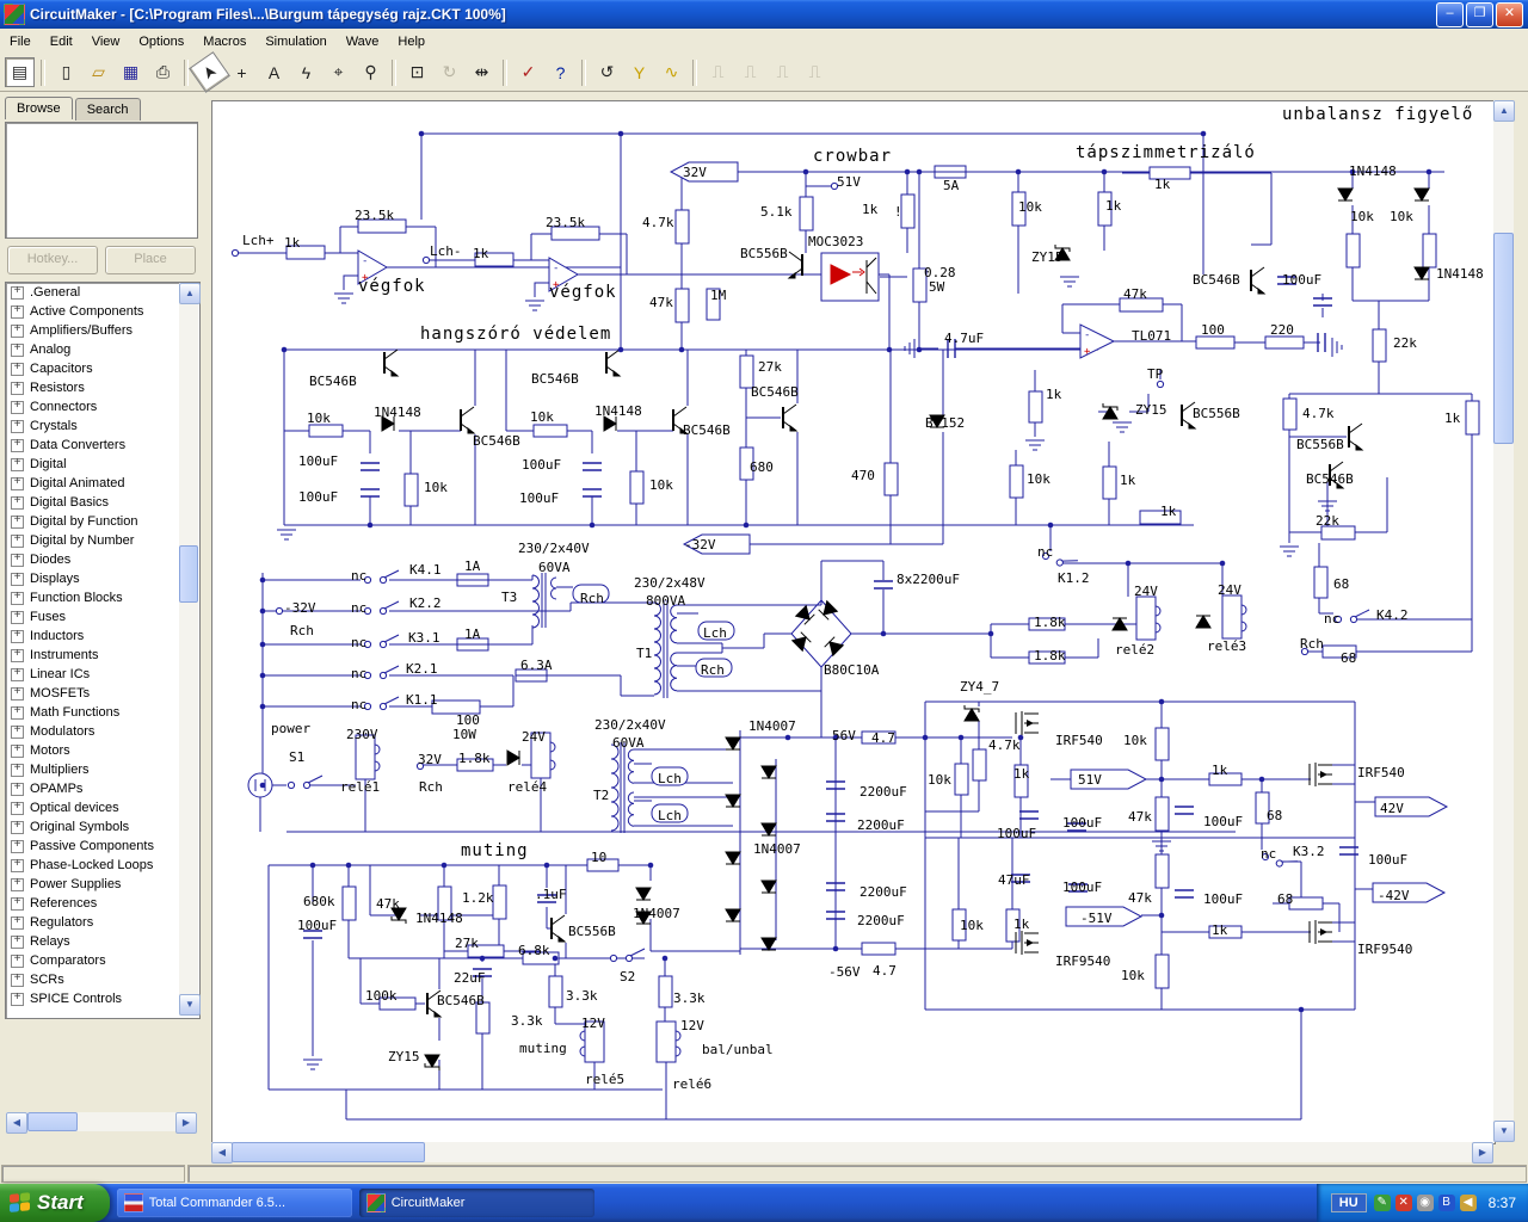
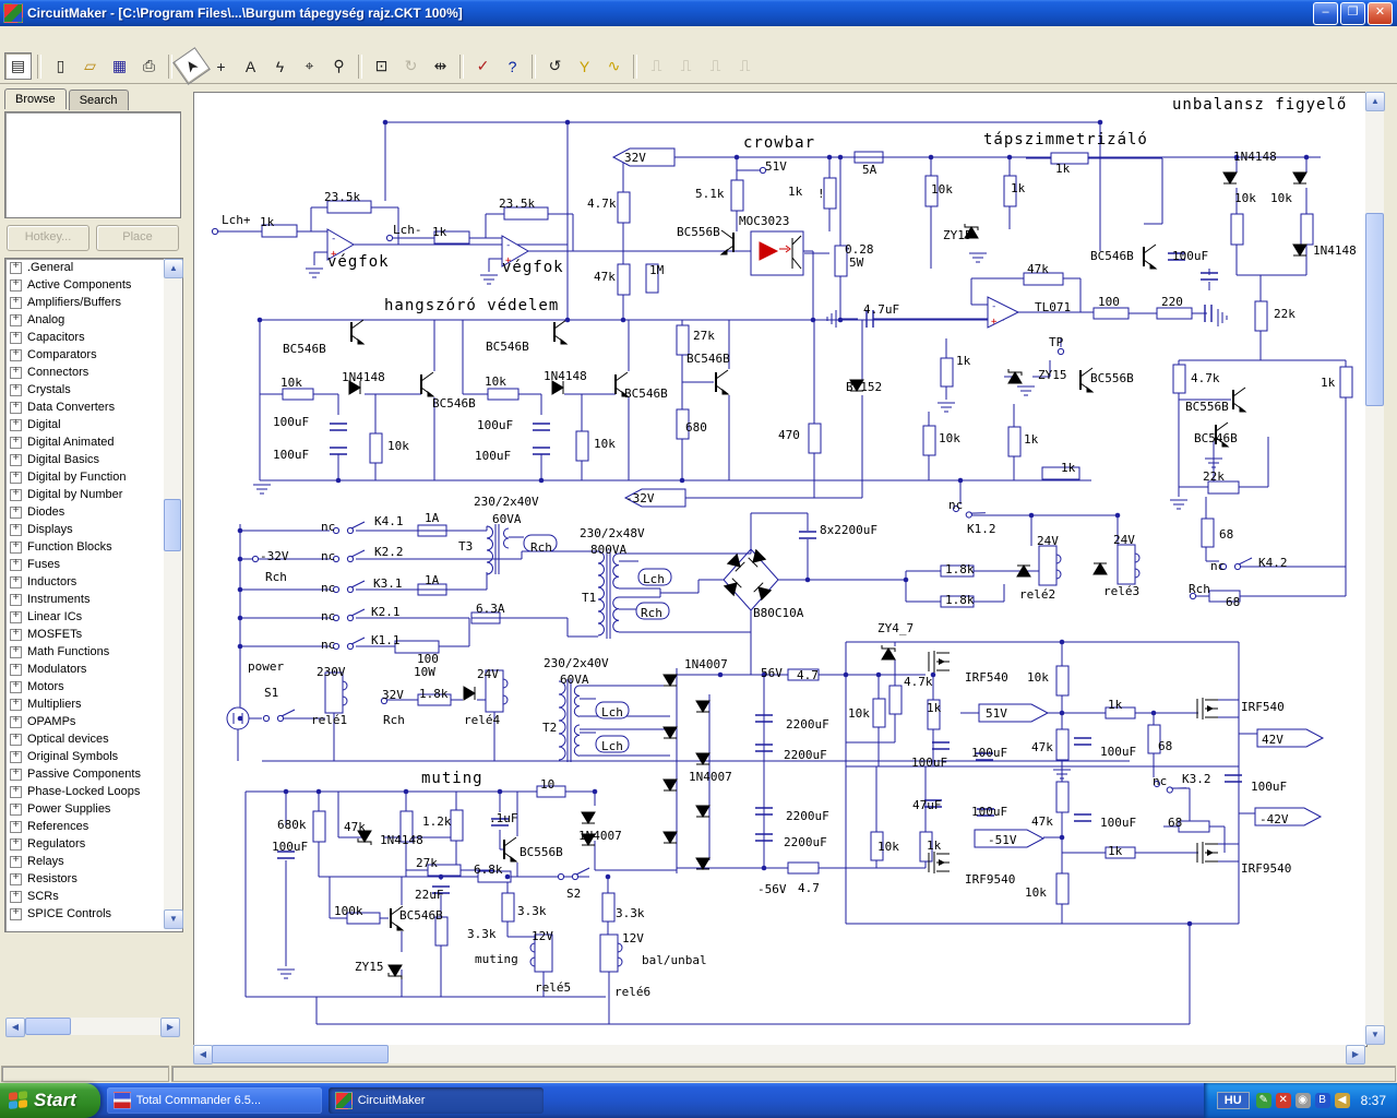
  CircuitMaker - [C:\Program Files\...\Burgum tápegység rajz.CKT 100%]
  –
  ❐
  ✕
- File
- Edit
- View
- Options
- Macros
- Simulation
- Wave
- Help
  ▤
  ▯
  ▱
  ▦
  ⎙
  +
  A
  ϟ
  ⌖
  ⚲
  ⊡
  ↻
  ⇹
  ✓
  ?
  ↺
  Y
  ∿
  ⎍
  ⎍
  ⎍
  ⎍
  Browse
  Search
  Hotkey...
  Place
  .General
  Active Components
  Amplifiers/Buffers
  Analog
  Capacitors
- Resistors
+ Comparators
  Connectors
  Crystals
  Data Converters
  Digital
  Digital Animated
  Digital Basics
  Digital by Function
  Digital by Number
  Diodes
  Displays
  Function Blocks
  Fuses
  Inductors
  Instruments
  Linear ICs
  MOSFETs
  Math Functions
  Modulators
  Motors
  Multipliers
  OPAMPs
  Optical devices
  Original Symbols
  Passive Components
  Phase-Locked Loops
  Power Supplies
  References
  Regulators
  Relays
- Comparators
+ Resistors
  SCRs
  SPICE Controls
  ▲
  ▼
  ◀
  ▶
  -
  +
  -
  +
  -
  +
  unbalansz figyelő
  crowbar
  tápszimmetrizáló
  hangszóró védelem
  végfok
  végfok
  muting
  Lch+
  1k
  23.5k
  Lch-
  1k
  23.5k
  4.7k
  47k
  32V
  51V
  5.1k
  BC556B
  MOC3023
  1k
  !
  5A
  0.28
  5W
  1M
  10k
  ZY15
  1k
  1k
  47k
  BC546B
  100uF
  1N4148
  10k
  10k
  1N4148
  22k
  TL071
  100
  220
  TP
  ZY15
  BC556B
  1k
  BC546B
  10k
  1N4148
  BC546B
  100uF
  100uF
  10k
  BC546B
  10k
  1N4148
  BC546B
  100uF
  100uF
  10k
  27k
  BC546B
  680
  470
  BT152
  10k
  1k
  4.7uF
  4.7k
  BC556B
  BC546B
  22k
  1k
  1k
  68
  nc
  K4.2
  Rch
  68
  -32V
  8x2200uF
  nc
  K1.2
  230/2x40V
  60VA
  nc
  K4.1
  1A
  T3
  Rch
  230/2x48V
  800VA
  nc
  K2.2
  -32V
  Rch
  24V
  24V
  1.8k
  1.8k
  relé2
  relé3
  Lch
  T1
  Rch
  nc
  K3.1
  1A
  nc
  K2.1
  6.3A
  B80C10A
  nc
  K1.1
  100
  10W
  ZY4_7
  power
  230V
  S1
  relé1
  32V
  Rch
  1.8k
  24V
  relé4
  230/2x40V
  60VA
  1N4007
  56V
  4.7
  4.7k
  IRF540
  10k
  1k
  IRF540
  51V
  T2
  Lch
  Lch
  2200uF
  2200uF
  10k
  1k
  100uF
  100uF
  47uF
  100uF
  47k
  100uF
  68
  42V
  nc
  K3.2
  100uF
  10
  1N4007
  2200uF
  2200uF
  47k
  100uF
  68
  -42V
  -56V
  4.7
  10k
  1k
  1k
  IRF9540
  IRF9540
  10k
  -51V
  680k
  47k
  100uF
  1.2k
  .1uF
  1N4148
  27k
  BC556B
  1N4007
  22uF
  6.8k
  S2
  100k
  BC546B
  3.3k
  3.3k
  3.3k
  12V
  12V
  muting
  relé5
  bal/unbal
  relé6
  ZY15
  ▲
  ▼
  ◀
  ▶
  Start
  Total Commander 6.5...
  CircuitMaker
  HU
  ✎
  ✕
  ◉
  B
  ◀
  8:37
